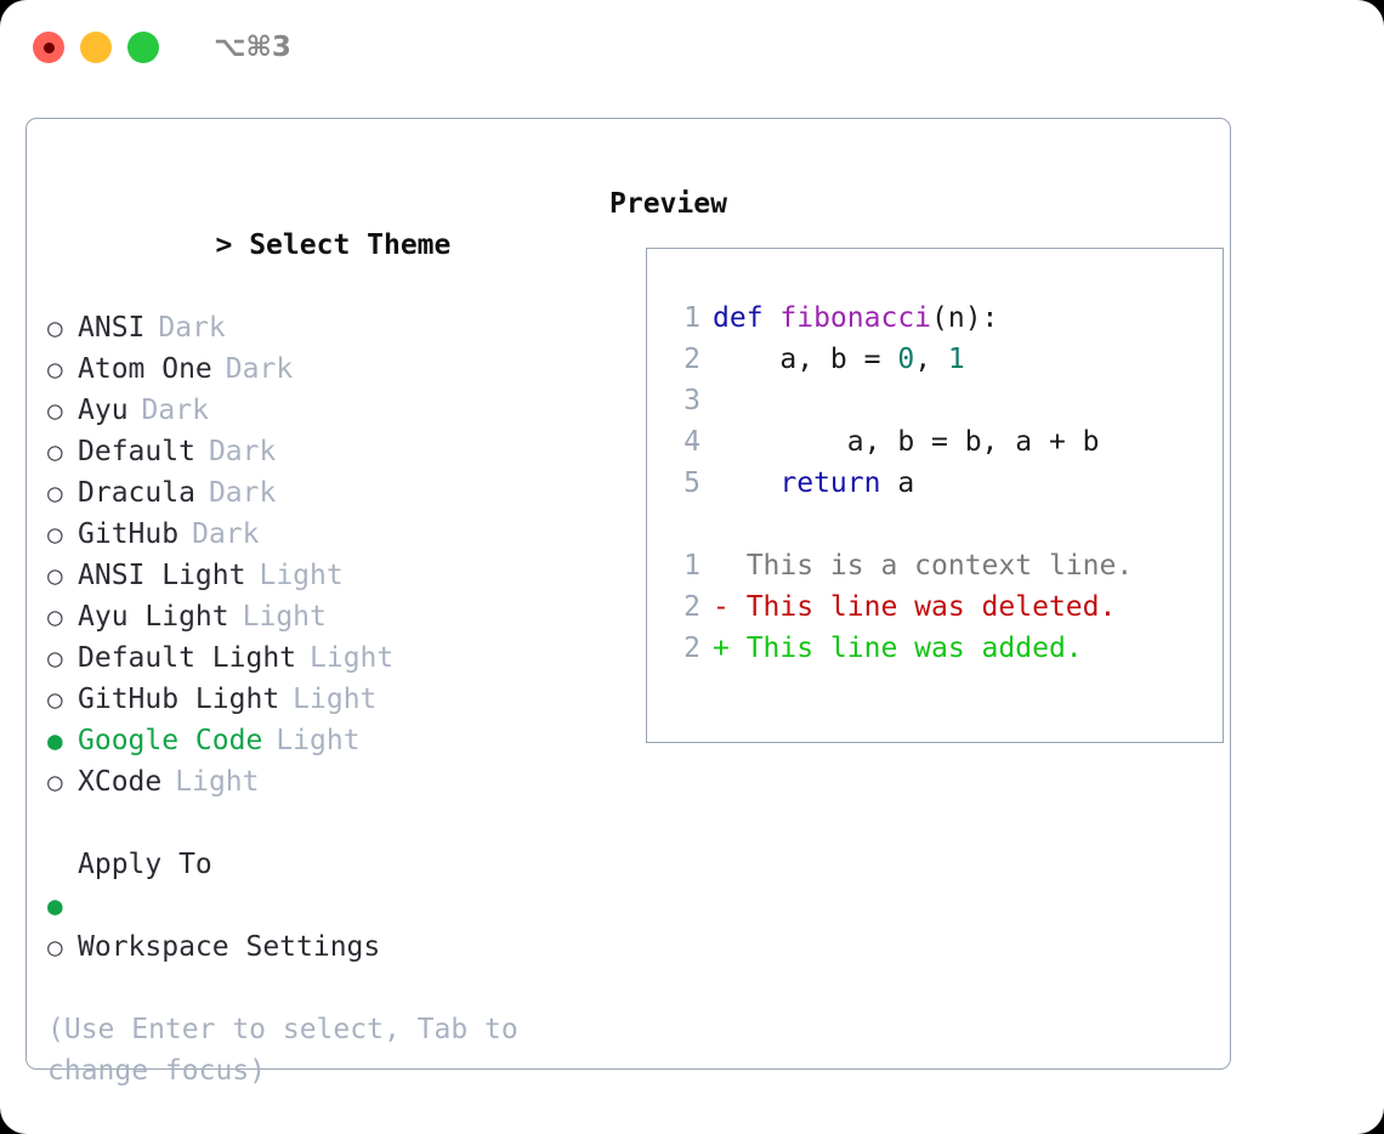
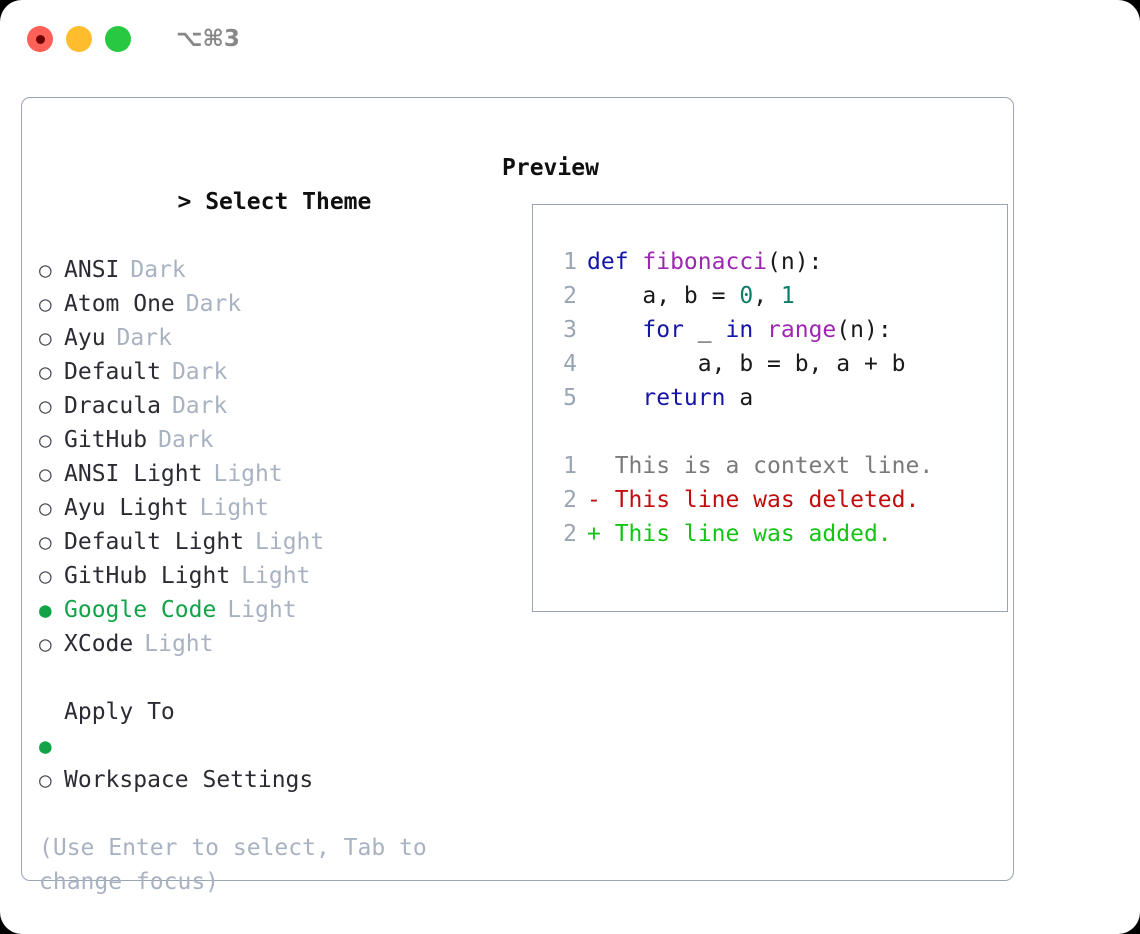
  ⌥⌘3
  > Select Theme
  ○
  ANSI
  Dark
  ○
  Atom One
  Dark
  ○
  Ayu
  Dark
  ○
  Default
  Dark
  ○
  Dracula
  Dark
  ○
  GitHub
  Dark
  ○
  ANSI Light
  Light
  ○
  Ayu Light
  Light
  ○
  Default Light
  Light
  ○
  GitHub Light
  Light
  ●
  Google Code
  Light
  ○
  XCode
  Light
  Apply To
  ●
  ○
  Workspace Settings
  (Use Enter to select, Tab to change focus)
  Preview
  1
  def fibonacci(n):
  2
  a, b = 0, 1
  3
+ for _ in range(n):
  4
  a, b = b, a + b
  5
  return a
  1
  This is a context line.
  2
  - This line was deleted.
  2
  + This line was added.
